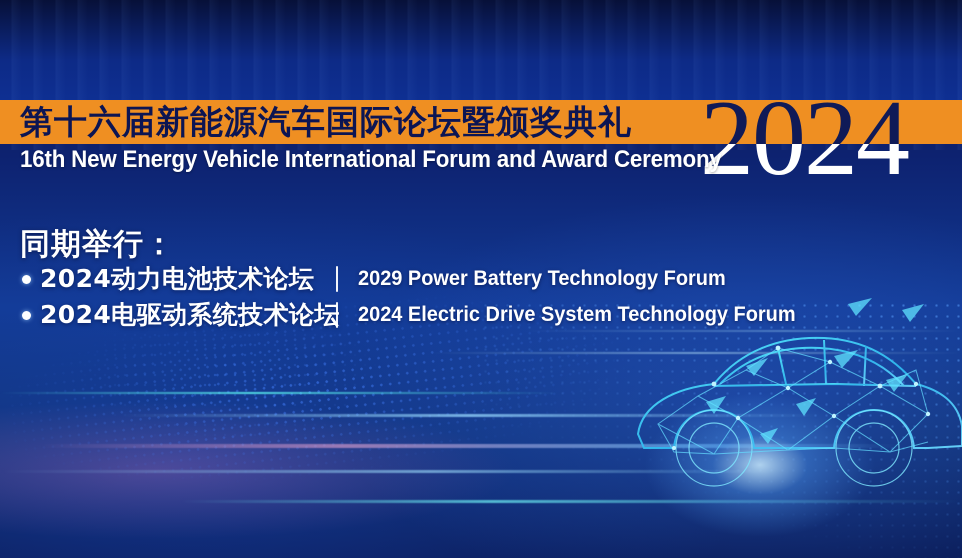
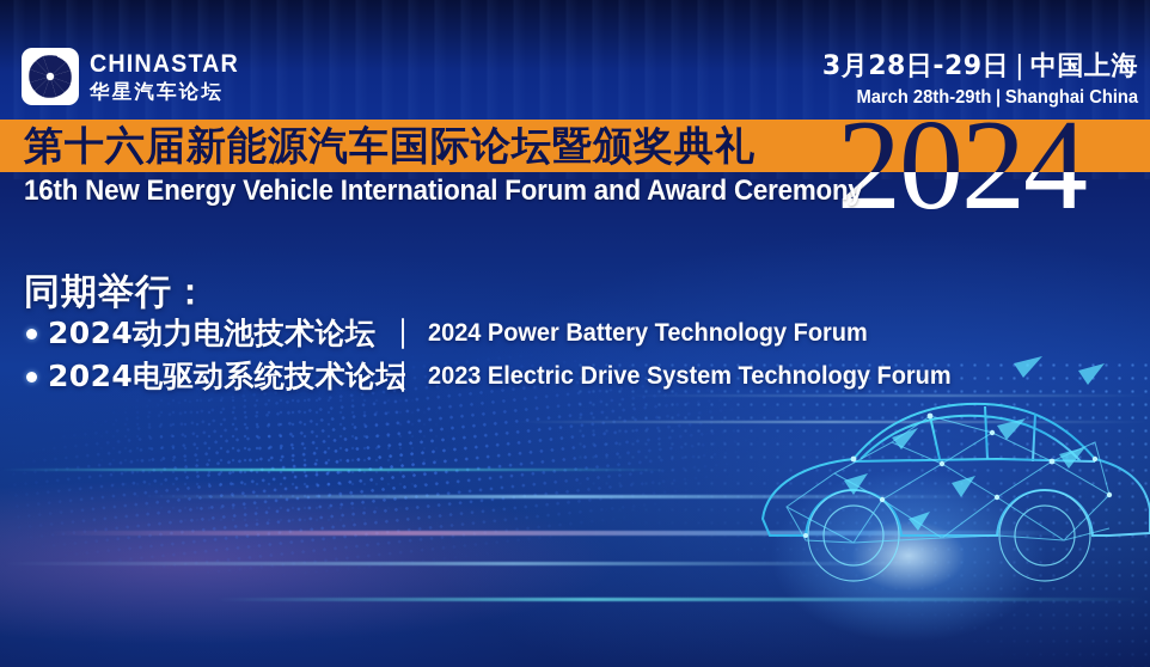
+ CHINASTAR
+ 华星汽车论坛
+ 3月28日-29日 | 中国上海
+ March 28th-29th | Shanghai China
  第十六届新能源汽车国际论坛暨颁奖典礼
  16th New Energy Vehicle International Forum and Award Ceremony
  2024
  同期举行：
  2024动力电池技术论坛
- 2029 Power Battery Technology Forum
+ 2024 Power Battery Technology Forum
  2024电驱动系统技术论坛
- 2024 Electric Drive System Technology Forum
+ 2023 Electric Drive System Technology Forum
